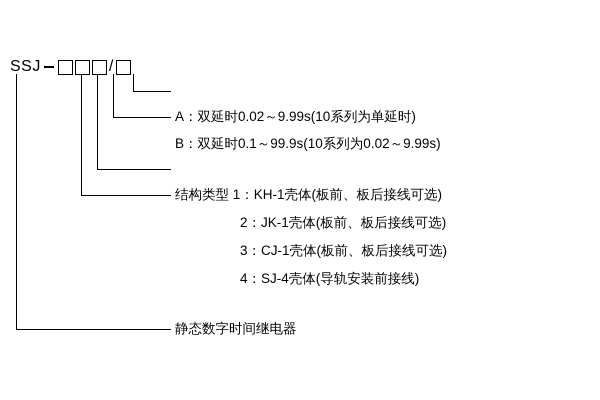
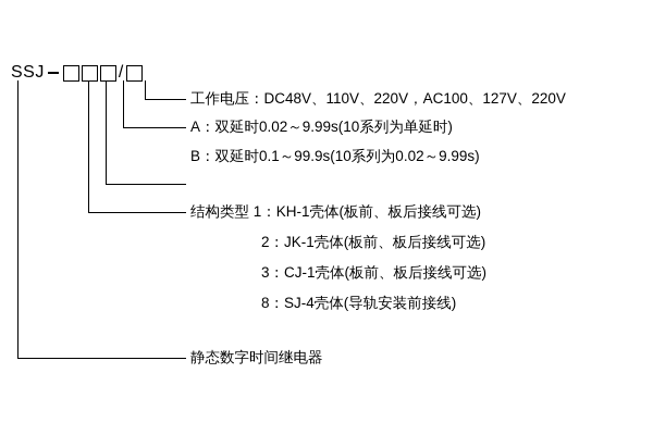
  SSJ
  /
+ 工作电压：DC48V、110V、220V，AC100、127V、220V
  A：双延时0.02～9.99s(10系列为单延时)
  B：双延时0.1～99.9s(10系列为0.02～9.99s)
  结构类型 1：KH-1壳体(板前、板后接线可选)
  2：JK-1壳体(板前、板后接线可选)
  3：CJ-1壳体(板前、板后接线可选)
- 4：SJ-4壳体(导轨安装前接线)
+ 8：SJ-4壳体(导轨安装前接线)
  静态数字时间继电器
